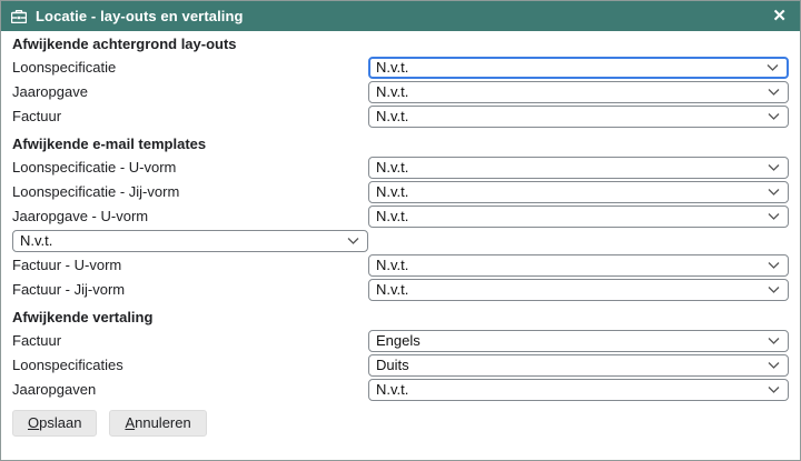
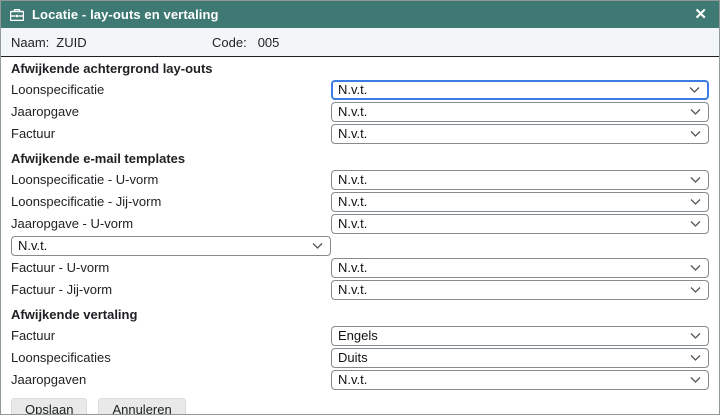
  Locatie - lay-outs en vertaling
  ✕
+ Naam:
+ ZUID
+ Code:
+ 005
  Afwijkende achtergrond lay-outs
  Loonspecificatie
  N.v.t.
  Jaaropgave
  N.v.t.
  Factuur
  N.v.t.
  Afwijkende e-mail templates
  Loonspecificatie - U-vorm
  N.v.t.
  Loonspecificatie - Jij-vorm
  N.v.t.
  Jaaropgave - U-vorm
  N.v.t.
  N.v.t.
  Factuur - U-vorm
  N.v.t.
  Factuur - Jij-vorm
  N.v.t.
  Afwijkende vertaling
  Factuur
  Engels
  Loonspecificaties
  Duits
  Jaaropgaven
  N.v.t.
  Opslaan
  Annuleren
